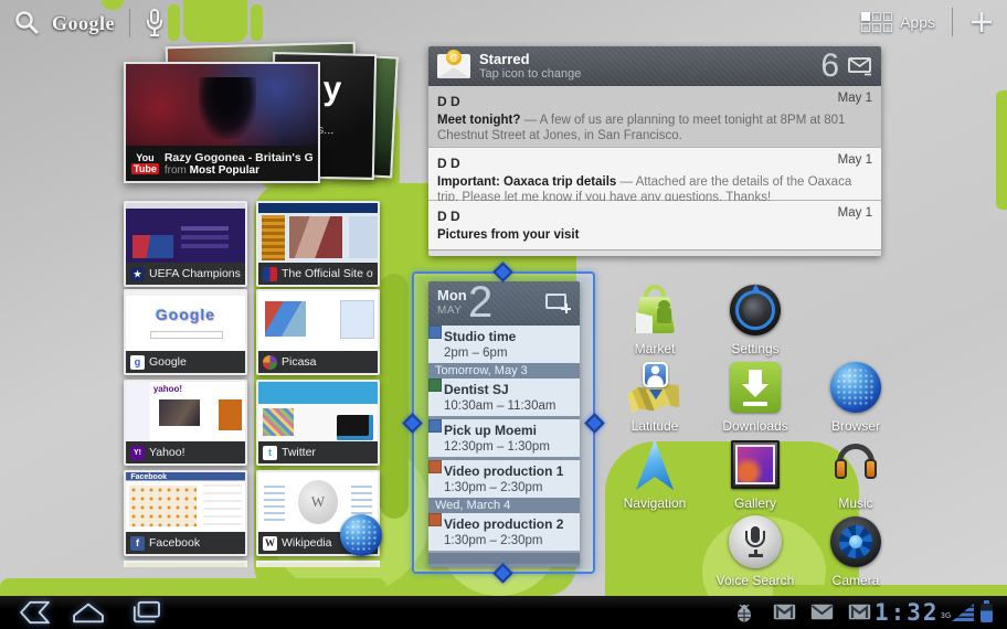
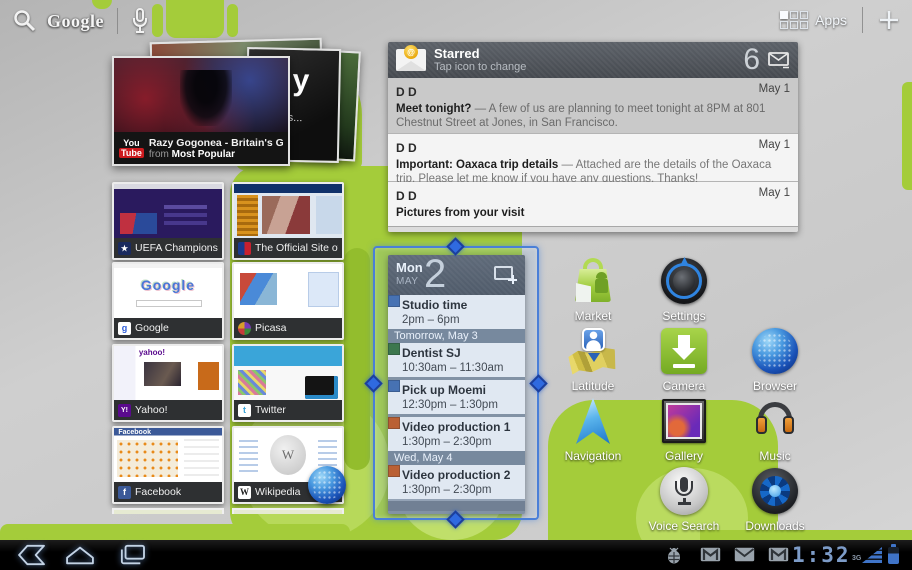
  Google
  Apps
  You
  Tube
  Razy Gogonea - Britain's G
  from Most Popular
  @
  Starred
  Tap icon to change
  6
  D D
  May 1
  Meet tonight? — A few of us are planning to meet tonight at 8PM at 801 Chestnut Street at Jones, in San Francisco.
  D D
  May 1
  Important: Oaxaca trip details — Attached are the details of the Oaxaca trip. Please let me know if you have any questions. Thanks!
  D D
  May 1
  Pictures from your visit
  Mon
  MAY
  2
  Studio time
  2pm – 6pm
  Tomorrow, May 3
  Dentist SJ
  10:30am – 11:30am
  Pick up Moemi
  12:30pm – 1:30pm
  Video production 1
  1:30pm – 2:30pm
- Wed, March 4
+ Wed, May 4
  Video production 2
  1:30pm – 2:30pm
  ★
  UEFA Champions
  The Official Site o
  Google
  g
  Google
  Picasa
  yahoo!
  Yahoo!
  t
  Twitter
  f
  Facebook
  W
  W
  Wikipedia
  Market
  Settings
  Latitude
- Downloads
+ Camera
  Browser
  Navigation
  Gallery
  Music
  Voice Search
- Camera
+ Downloads
  1:32
